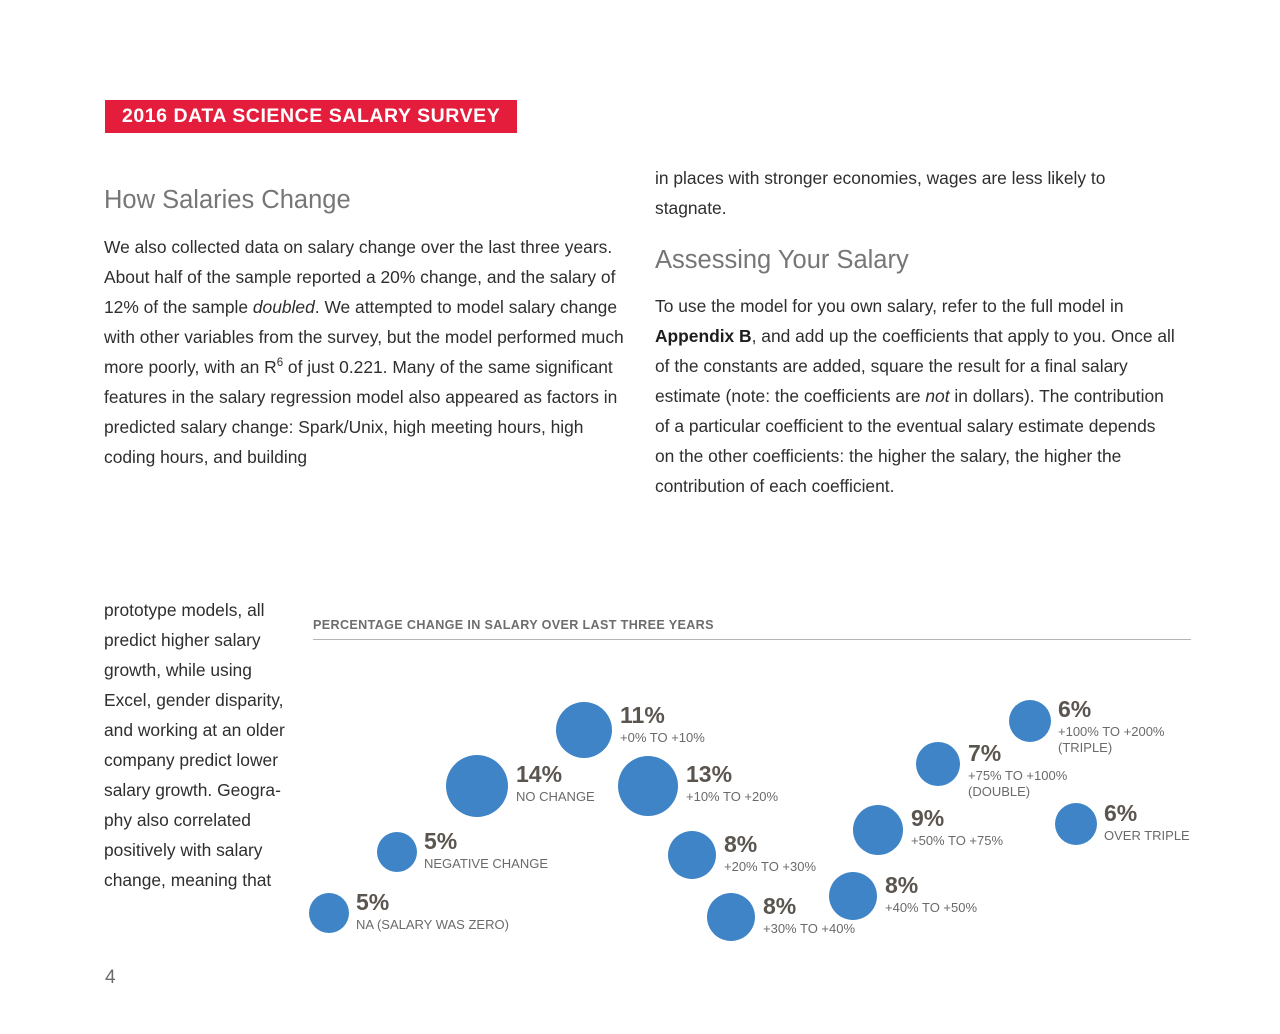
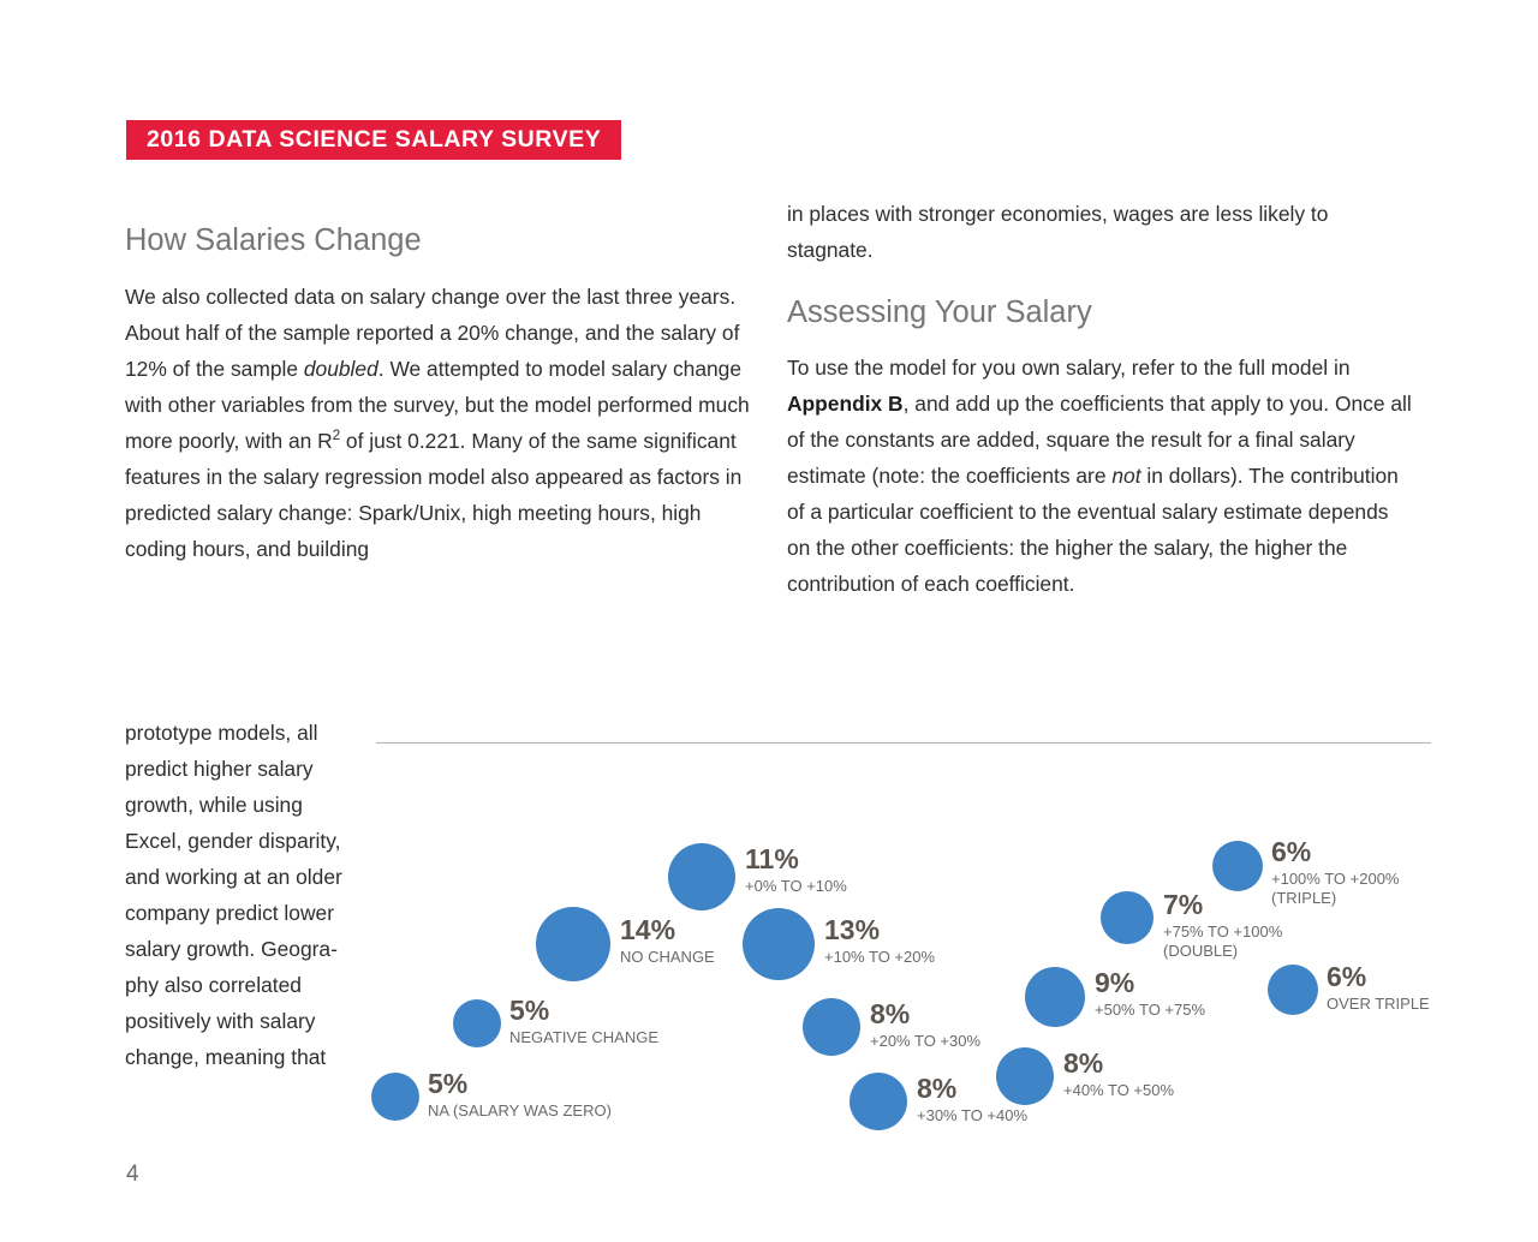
  2016 DATA SCIENCE SALARY SURVEY
  How Salaries Change
- We also collected data on salary change over the last three years. About half of the sample reported a 20% change, and the salary of 12% of the sample doubled. We attempted to model salary change with other variables from the survey, but the model performed much more poorly, with an R6 of just 0.221. Many of the same significant features in the salary regression model also appeared as factors in predicted salary change: Spark/Unix, high meeting hours, high coding hours, and building
+ We also collected data on salary change over the last three years. About half of the sample reported a 20% change, and the salary of 12% of the sample doubled. We attempted to model salary change with other variables from the survey, but the model performed much more poorly, with an R2 of just 0.221. Many of the same significant features in the salary regression model also appeared as factors in predicted salary change: Spark/Unix, high meeting hours, high coding hours, and building
  prototype models, all predict higher salary growth, while using Excel, gender dispar­ity, and working at an older company predict lower salary growth. Geogra­phy also correlated positively with salary change, meaning that
  in places with stronger economies, wages are less likely to stagnate.
  Assessing Your Salary
  To use the model for you own salary, refer to the full model in Appendix B, and add up the coefficients that apply to you. Once all of the constants are added, square the result for a final salary estimate (note: the coefficients are not in dollars). The contribution of a particular coefficient to the eventual salary estimate depends on the other coefficients: the higher the salary, the higher the contribution of each coefficient.
- PERCENTAGE CHANGE IN SALARY OVER LAST THREE YEARS
  5%
  NA (SALARY WAS ZERO)
  5%
  NEGATIVE CHANGE
  14%
  NO CHANGE
  11%
  +0% TO +10%
  13%
  +10% TO +20%
  8%
  +20% TO +30%
  8%
  +30% TO +40%
  8%
  +40% TO +50%
  9%
  +50% TO +75%
  7%
  +75% TO +100%
  (DOUBLE)
  6%
  +100% TO +200%
  (TRIPLE)
  6%
  OVER TRIPLE
  4
